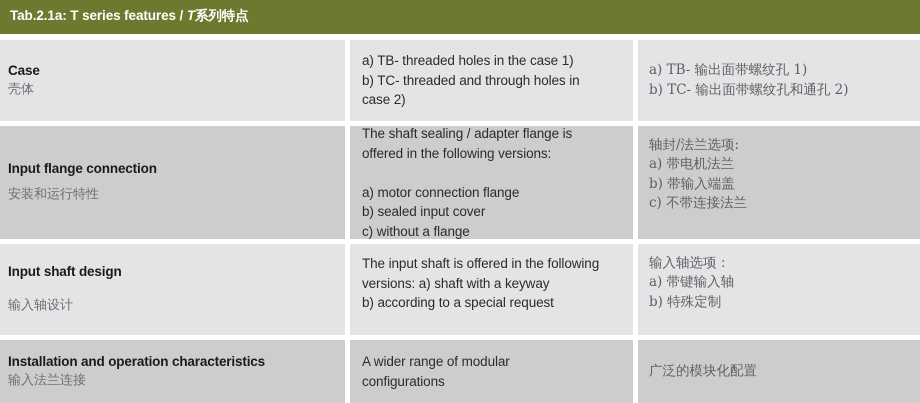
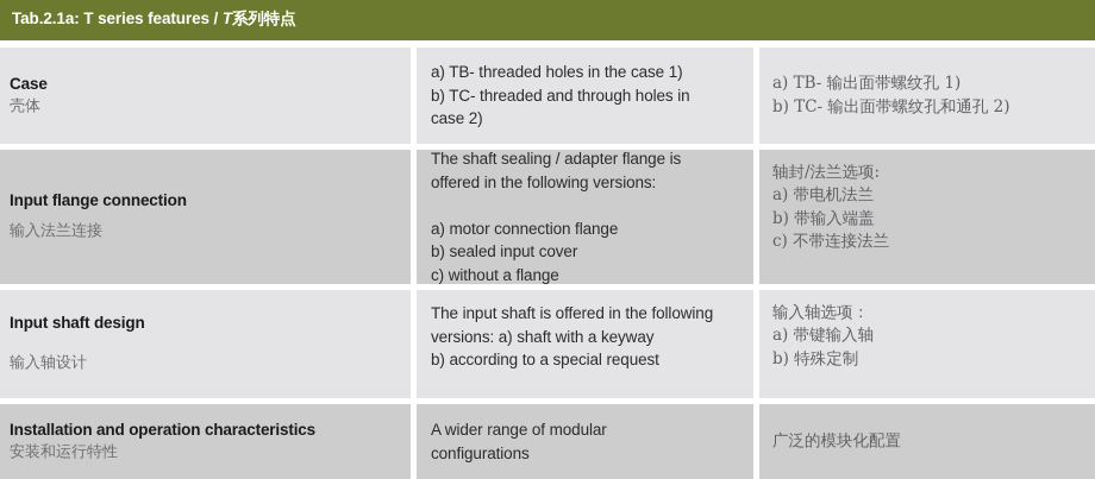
  Tab.2.1a: T series features / T系列特点
  Case
  壳体
  a) TB- threaded holes in the case 1)
  b) TC- threaded and through holes in
  case 2)
  a) TB- 输出面带螺纹孔 1)
  b) TC- 输出面带螺纹孔和通孔 2)
  Input flange connection
- 安装和运行特性
+ 输入法兰连接
  The shaft sealing / adapter flange is
  offered in the following versions:
  a) motor connection flange
  b) sealed input cover
  c) without a flange
  轴封/法兰选项:
  a) 带电机法兰
  b) 带输入端盖
  c) 不带连接法兰
  Input shaft design
  输入轴设计
  The input shaft is offered in the following
  versions: a) shaft with a keyway
  b) according to a special request
  输入轴选项：
  a) 带键输入轴
  b) 特殊定制
  Installation and operation characteristics
- 输入法兰连接
+ 安装和运行特性
  A wider range of modular
  configurations
  广泛的模块化配置
